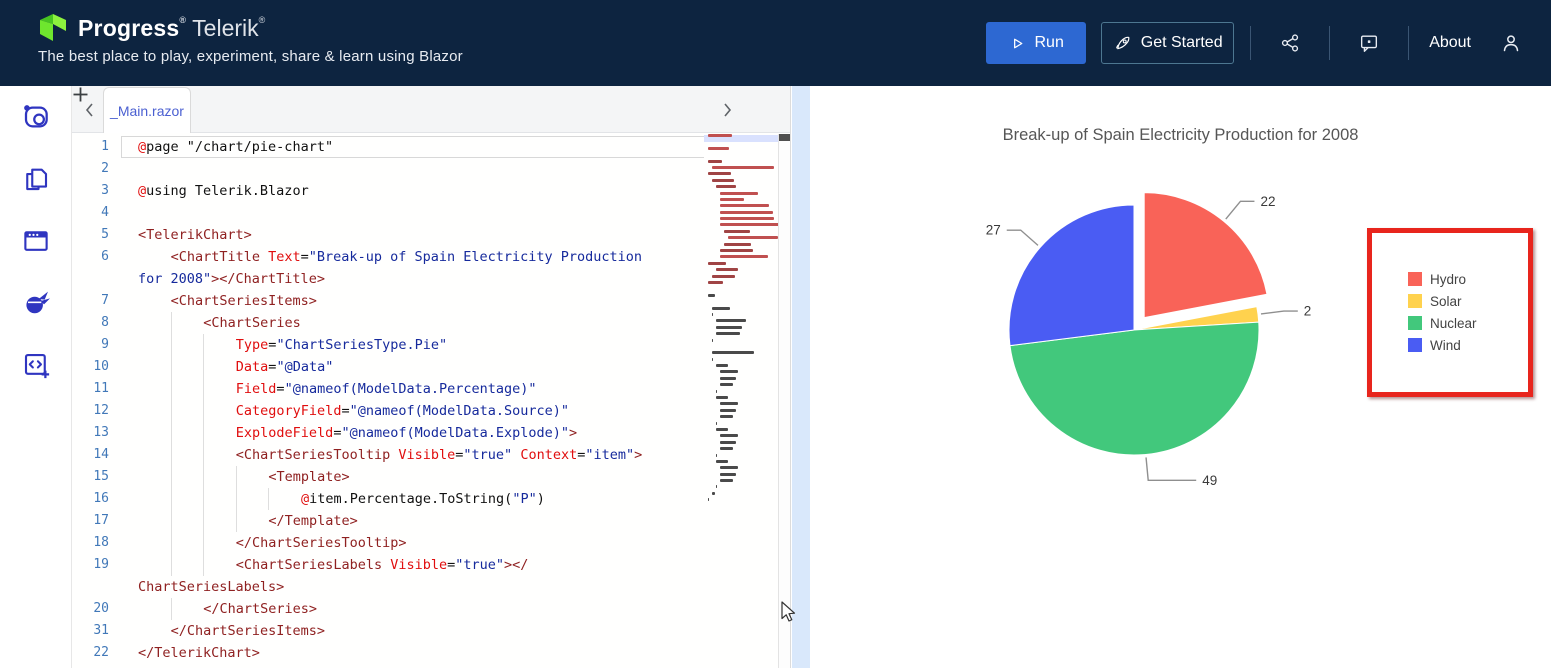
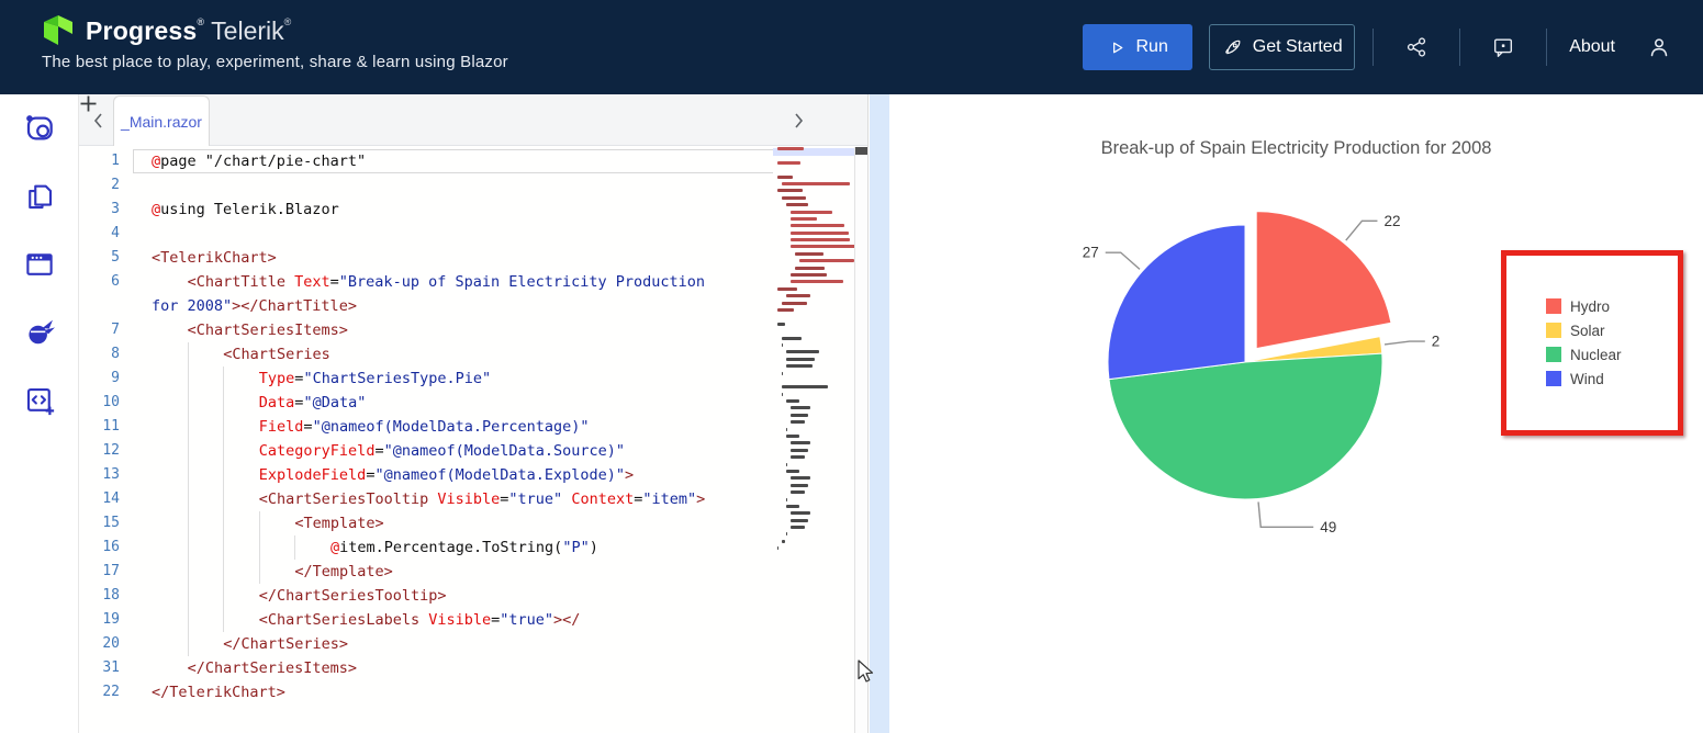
  Progress®
  Telerik®
  The best place to play, experiment, share & learn using Blazor
  Run
  Get Started
  About
  _Main.razor
  1
  @page "/chart/pie-chart"
  2
  3
  @using Telerik.Blazor
  4
  5
  <TelerikChart>
  6
  <ChartTitle Text="Break-up of Spain Electricity Production
  for 2008"></ChartTitle>
  7
  <ChartSeriesItems>
  8
  <ChartSeries
  9
  Type="ChartSeriesType.Pie"
  10
  Data="@Data"
  11
  Field="@nameof(ModelData.Percentage)"
  12
  CategoryField="@nameof(ModelData.Source)"
  13
  ExplodeField="@nameof(ModelData.Explode)">
  14
  <ChartSeriesTooltip Visible="true" Context="item">
  15
  <Template>
  16
  @item.Percentage.ToString("P")
  17
  </Template>
  18
  </ChartSeriesTooltip>
  19
  <ChartSeriesLabels Visible="true"></
- ChartSeriesLabels>
  20
  </ChartSeries>
  31
  </ChartSeriesItems>
  22
  </TelerikChart>
  Break-up of Spain Electricity Production for 2008
  22
  2
  49
  27
  Hydro
  Solar
  Nuclear
  Wind
